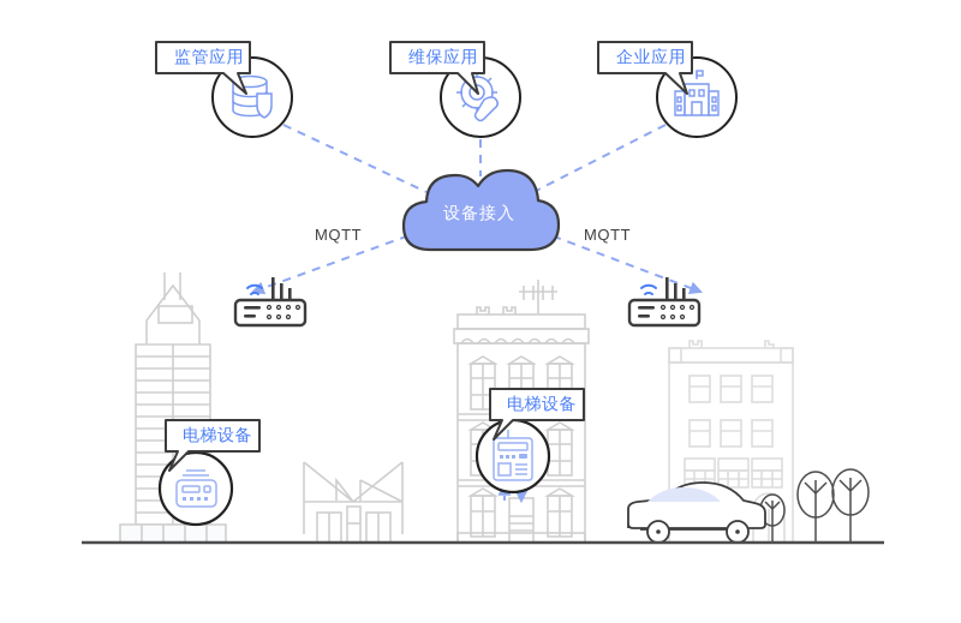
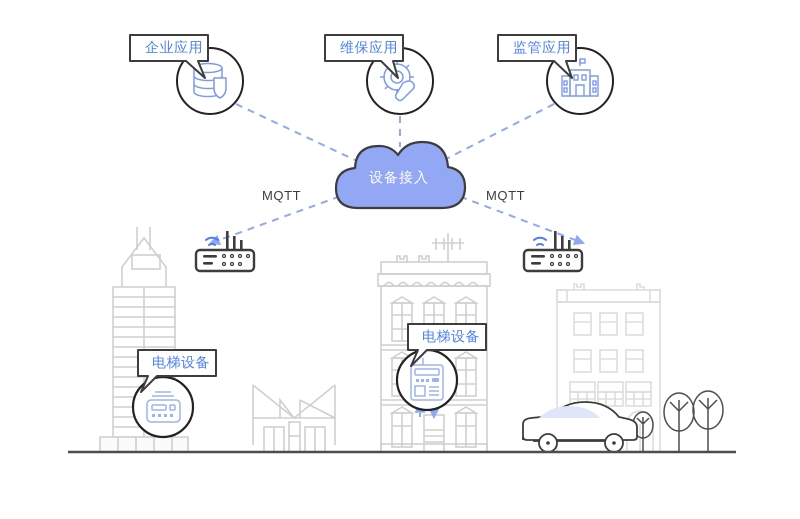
- 监管应用
+ 企业应用
  维保应用
- 企业应用
+ 监管应用
  设备接入
  MQTT
  MQTT
  电梯设备
  电梯设备
